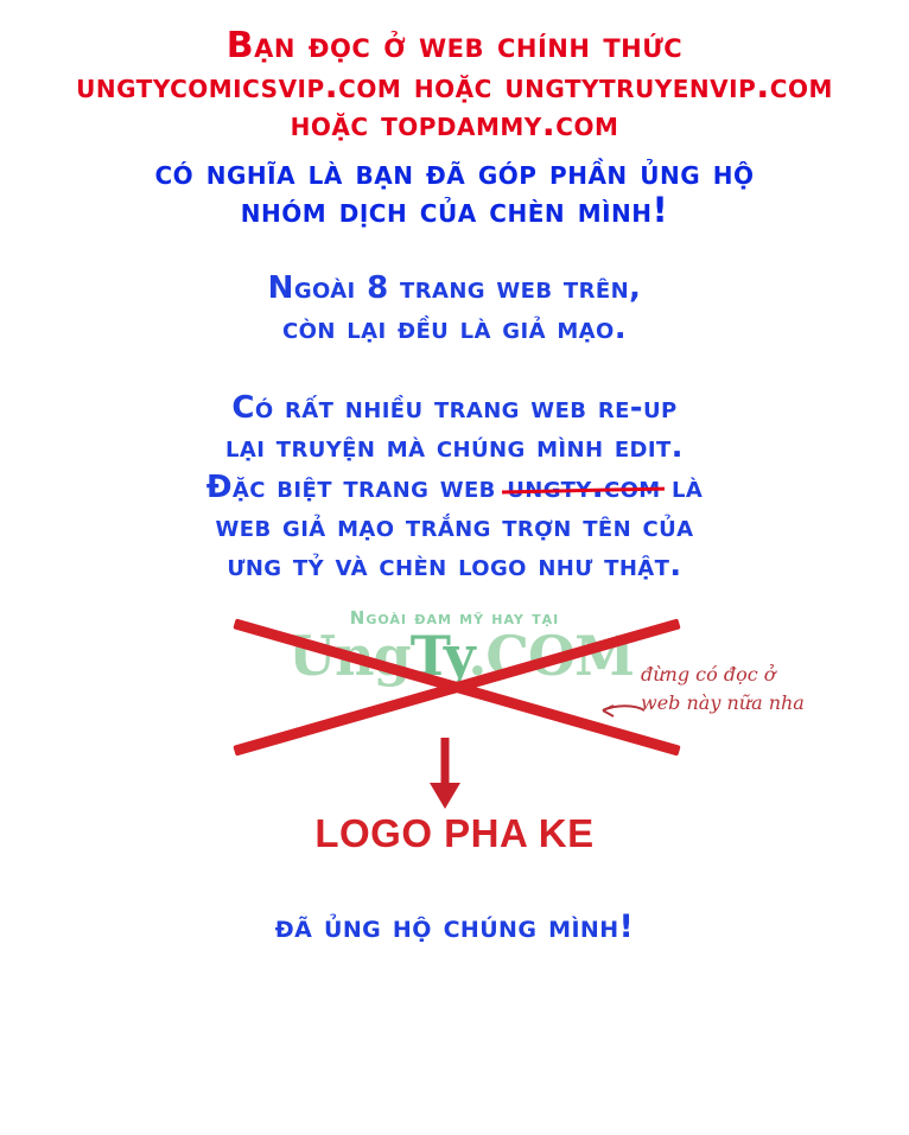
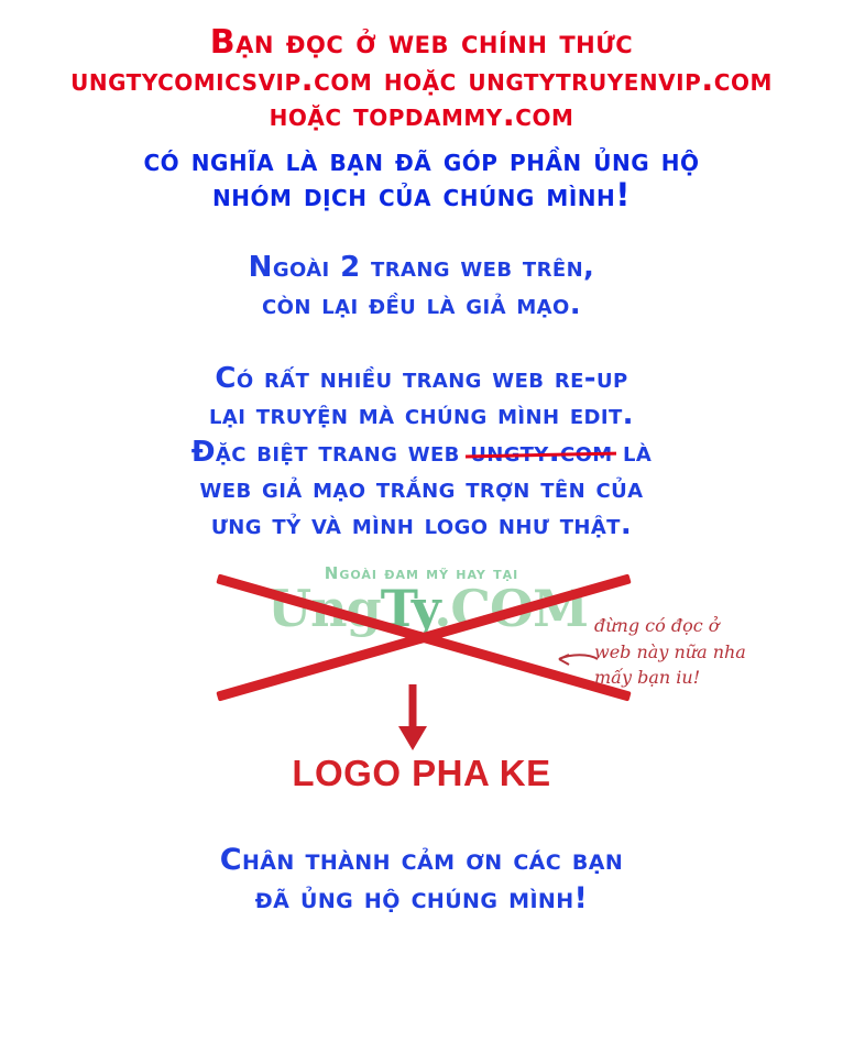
  Bạn đọc ở web chính thức
  ungtycomicsvip.com hoặc ungtytruyenvip.com
  hoặc topdammy.com
  có nghĩa là bạn đã góp phần ủng hộ
- nhóm dịch của chèn mình!
+ nhóm dịch của chúng mình!
- Ngoài 8 trang web trên,
+ Ngoài 2 trang web trên,
  còn lại đều là giả mạo.
  Có rất nhiều trang web re-up
  lại truyện mà chúng mình edit.
  Đặc biệt trang web ungty.com là
  web giả mạo trắng trợn tên của
- ưng tỷ và chèn logo như thật.
+ ưng tỷ và mình logo như thật.
  Ngoài đam mỹ hay tại
  UgTy.CM
  đừng có đọc ở
  web này nữa nha
+ mấy bạn iu!
  LOGO PHA KE
+ Chân thành cảm ơn các bạn
  đã ủng hộ chúng mình!
